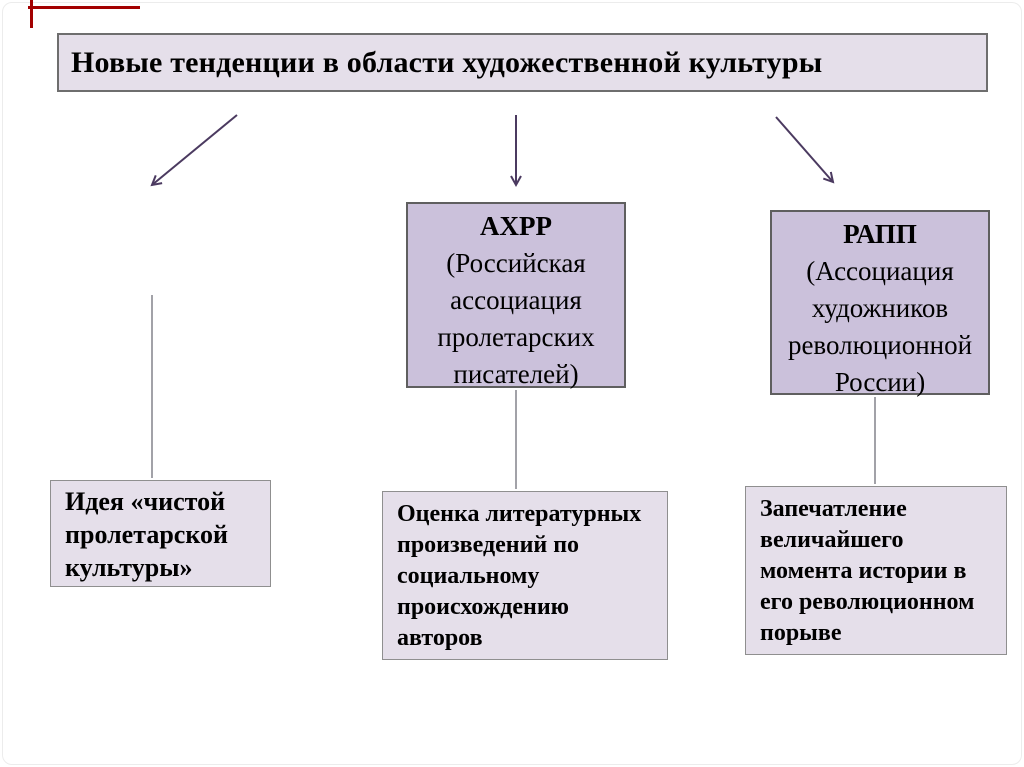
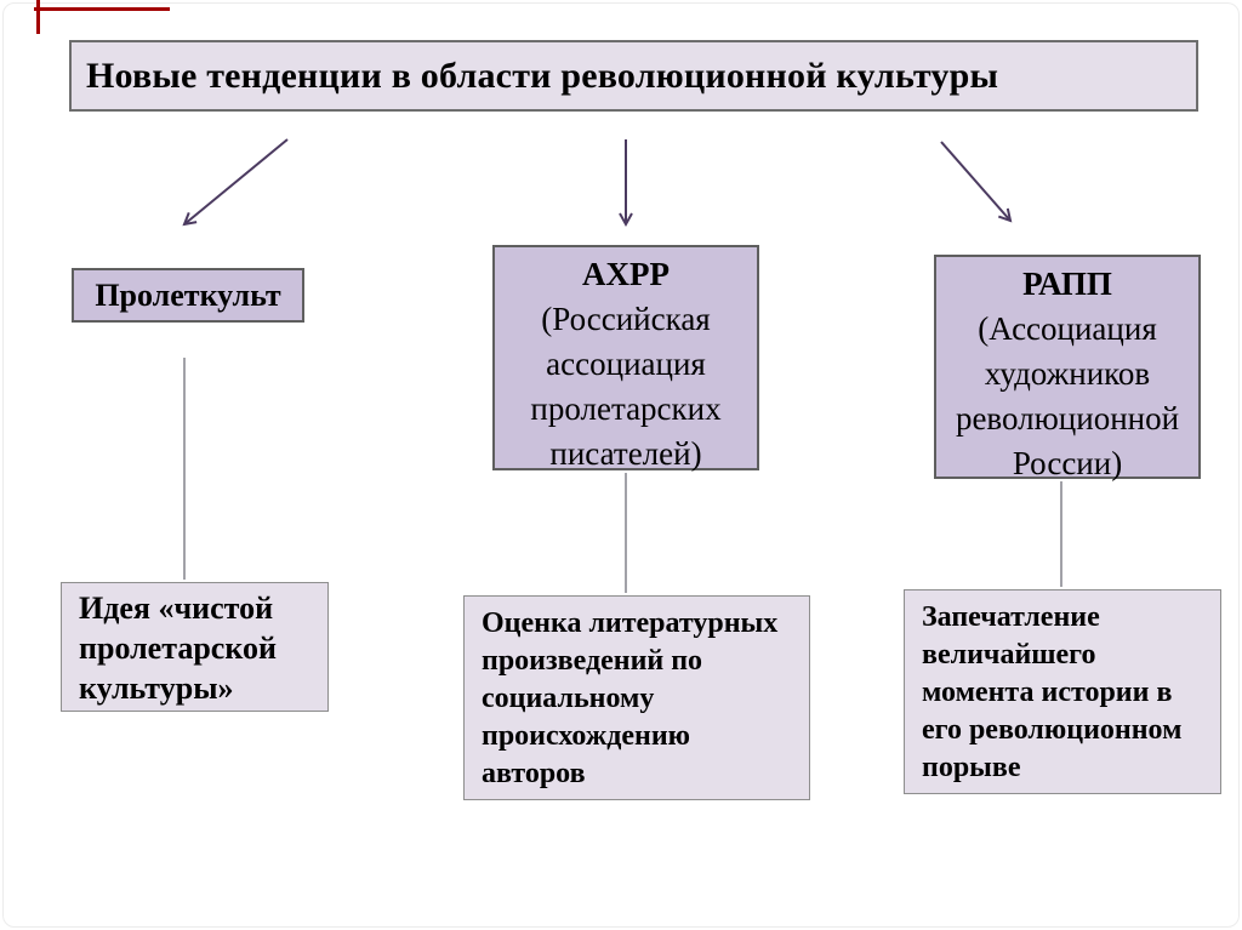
- Новые тенденции в области художественной культуры
+ Новые тенденции в области революционной культуры
+ Пролеткульт
  АХРР
  (Российская
  ассоциация
  пролетарских
  писателей)
  РАПП
  (Ассоциация
  художников
  революционной
  России)
  Идея «чистой
  пролетарской
  культуры»
  Оценка литературных
  произведений по
  социальному
  происхождению
  авторов
  Запечатление
  величайшего
  момента истории в
  его революционном
  порыве
